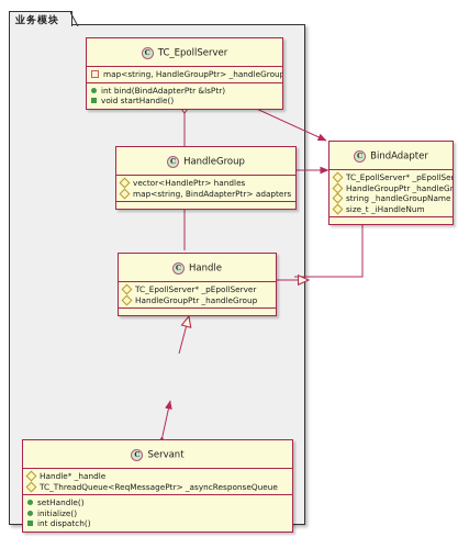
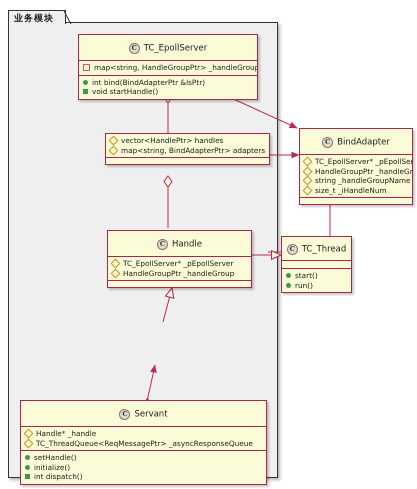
  业务模块
  C TC_EpollServer
  map<string, HandleGroupPtr> _handleGroup
  int bind(BindAdapterPtr &lsPtr)
  void startHandle()
- C HandleGroup
  vector<HandlePtr> handles
  map<string, BindAdapterPtr> adapters
  C BindAdapter
  TC_EpollServer* _pEpollSe
  HandleGroupPtr _handleGr
  string _handleGroupName
  size_t _iHandleNum
  C Handle
  TC_EpollServer* _pEpollServer
  HandleGroupPtr _handleGroup
+ C TC_Thread
+ start()
+ run()
  C Servant
  Handle* _handle
  TC_ThreadQueue<ReqMessagePtr> _asyncResponseQueue
  setHandle()
  initialize()
  int dispatch()
